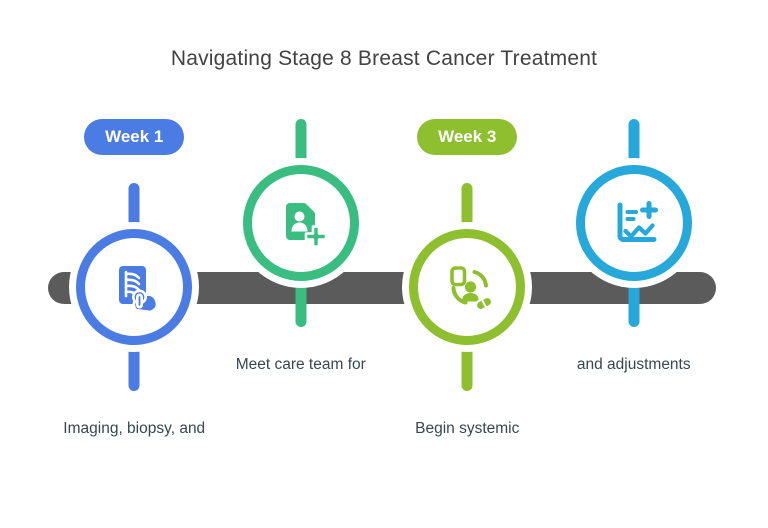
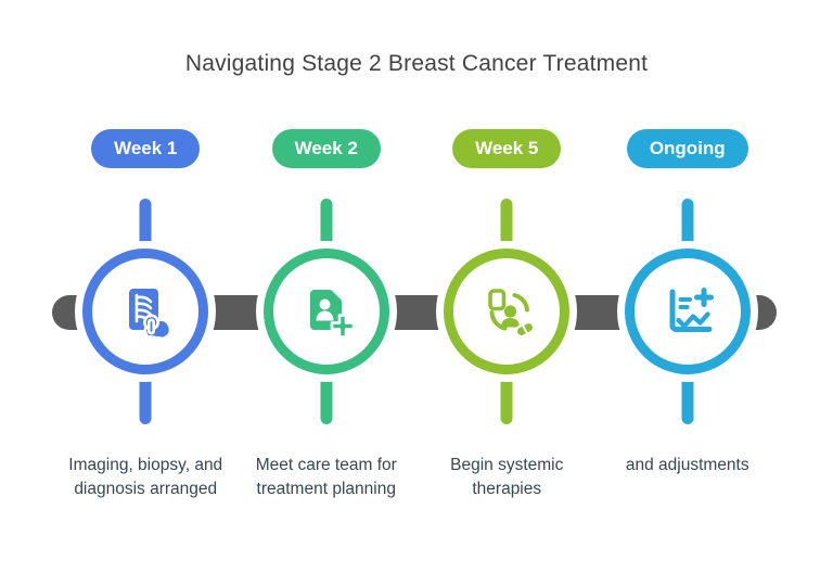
- Navigating Stage 8 Breast Cancer Treatment
+ Navigating Stage 2 Breast Cancer Treatment
  Week 1
  Imaging, biopsy, and
+ diagnosis arranged
+ Week 2
  Meet care team for
+ treatment planning
- Week 3
+ Week 5
  Begin systemic
+ therapies
+ Ongoing
  and adjustments
